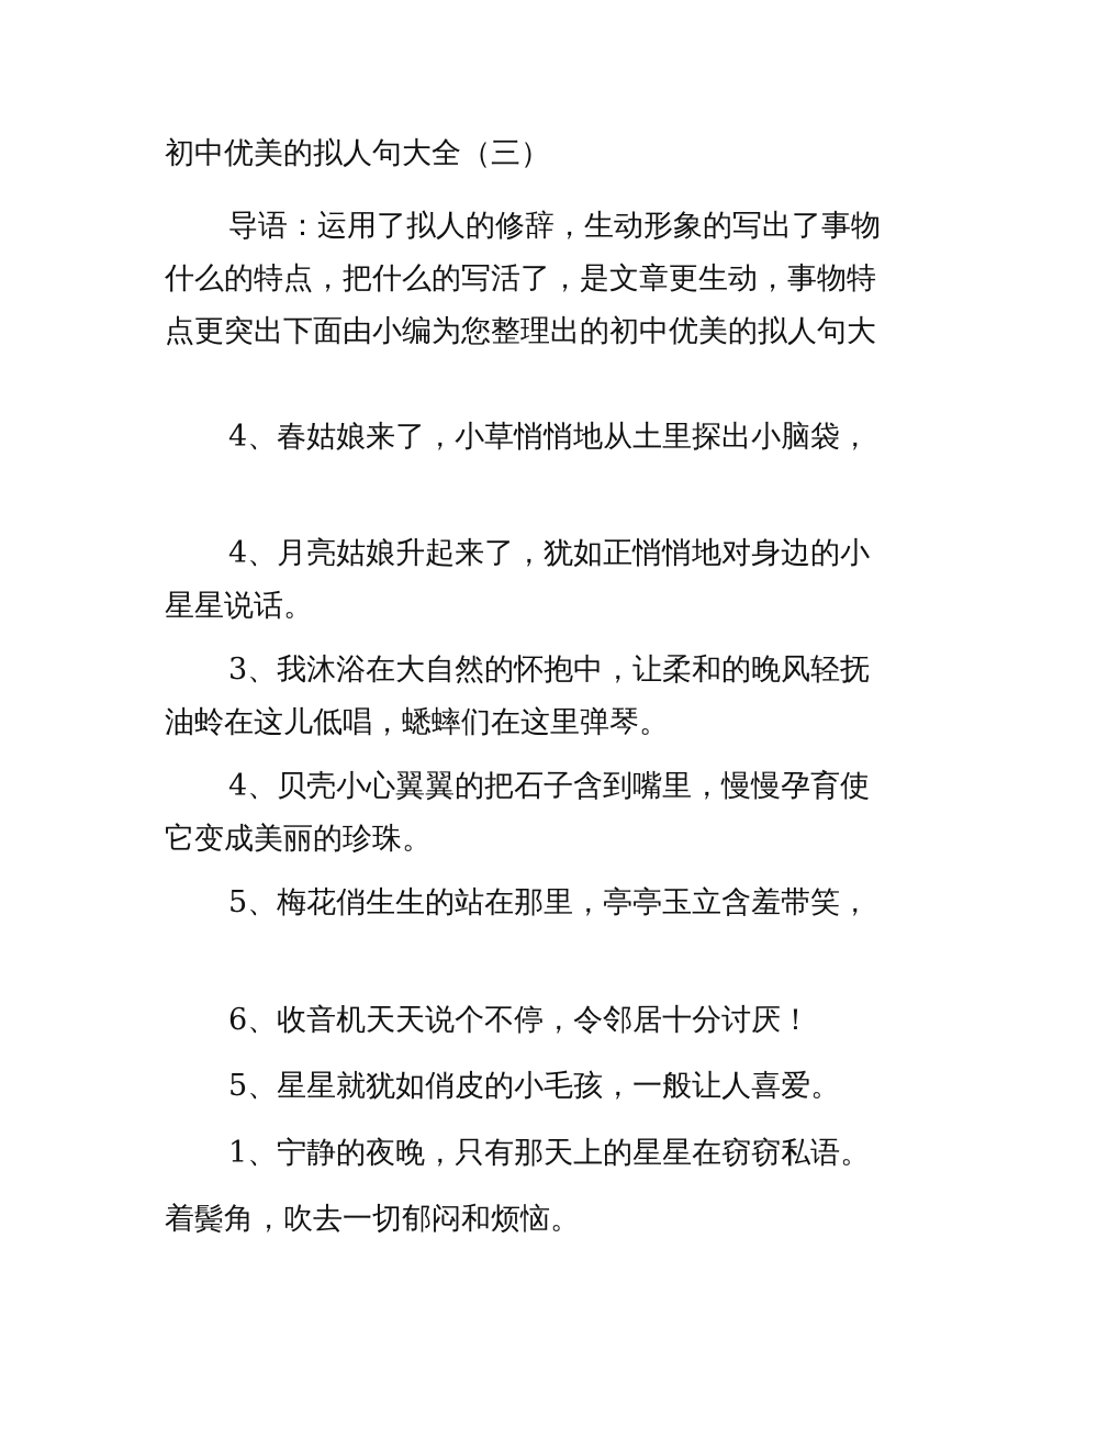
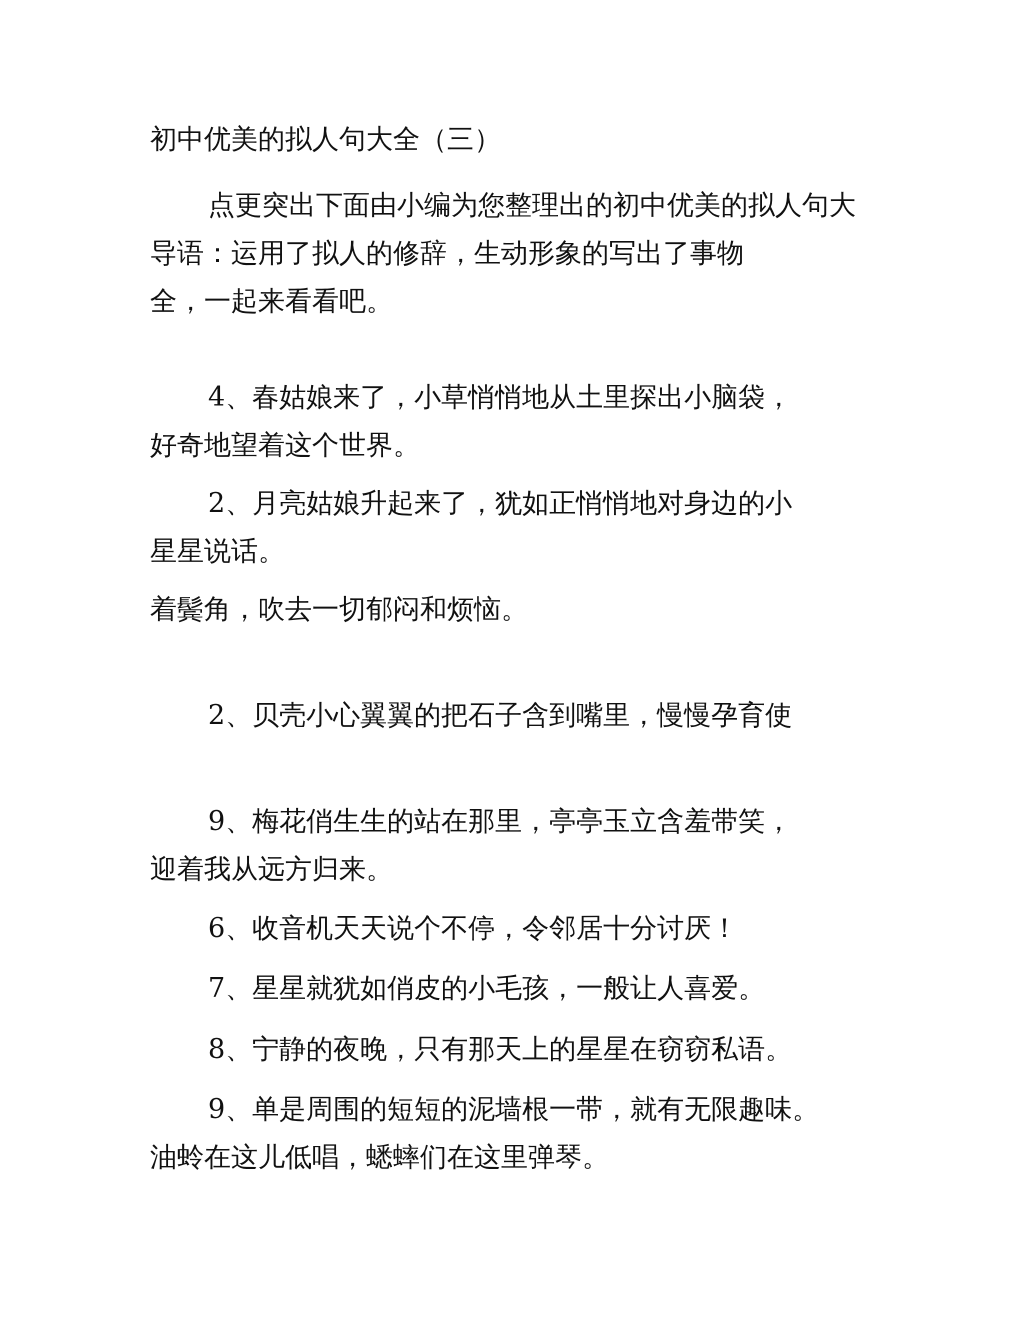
  初中优美的拟人句大全（三）
- 导语：运用了拟人的修辞，生动形象的写出了事物
+ 点更突出下面由小编为您整理出的初中优美的拟人句大
- 什么的特点，把什么的写活了，是文章更生动，事物特
- 点更突出下面由小编为您整理出的初中优美的拟人句大
+ 导语：运用了拟人的修辞，生动形象的写出了事物
+ 全，一起来看看吧。
  4、春姑娘来了，小草悄悄地从土里探出小脑袋，
+ 好奇地望着这个世界。
- 4、月亮姑娘升起来了，犹如正悄悄地对身边的小
+ 2、月亮姑娘升起来了，犹如正悄悄地对身边的小
  星星说话。
- 3、我沐浴在大自然的怀抱中，让柔和的晚风轻抚
- 油蛉在这儿低唱，蟋蟀们在这里弹琴。
+ 着鬓角，吹去一切郁闷和烦恼。
- 4、贝壳小心翼翼的把石子含到嘴里，慢慢孕育使
+ 2、贝壳小心翼翼的把石子含到嘴里，慢慢孕育使
- 它变成美丽的珍珠。
- 5、梅花俏生生的站在那里，亭亭玉立含羞带笑，
+ 9、梅花俏生生的站在那里，亭亭玉立含羞带笑，
+ 迎着我从远方归来。
  6、收音机天天说个不停，令邻居十分讨厌！
- 5、星星就犹如俏皮的小毛孩，一般让人喜爱。
+ 7、星星就犹如俏皮的小毛孩，一般让人喜爱。
- 1、宁静的夜晚，只有那天上的星星在窃窃私语。
+ 8、宁静的夜晚，只有那天上的星星在窃窃私语。
+ 9、单是周围的短短的泥墙根一带，就有无限趣味。
- 着鬓角，吹去一切郁闷和烦恼。
+ 油蛉在这儿低唱，蟋蟀们在这里弹琴。
